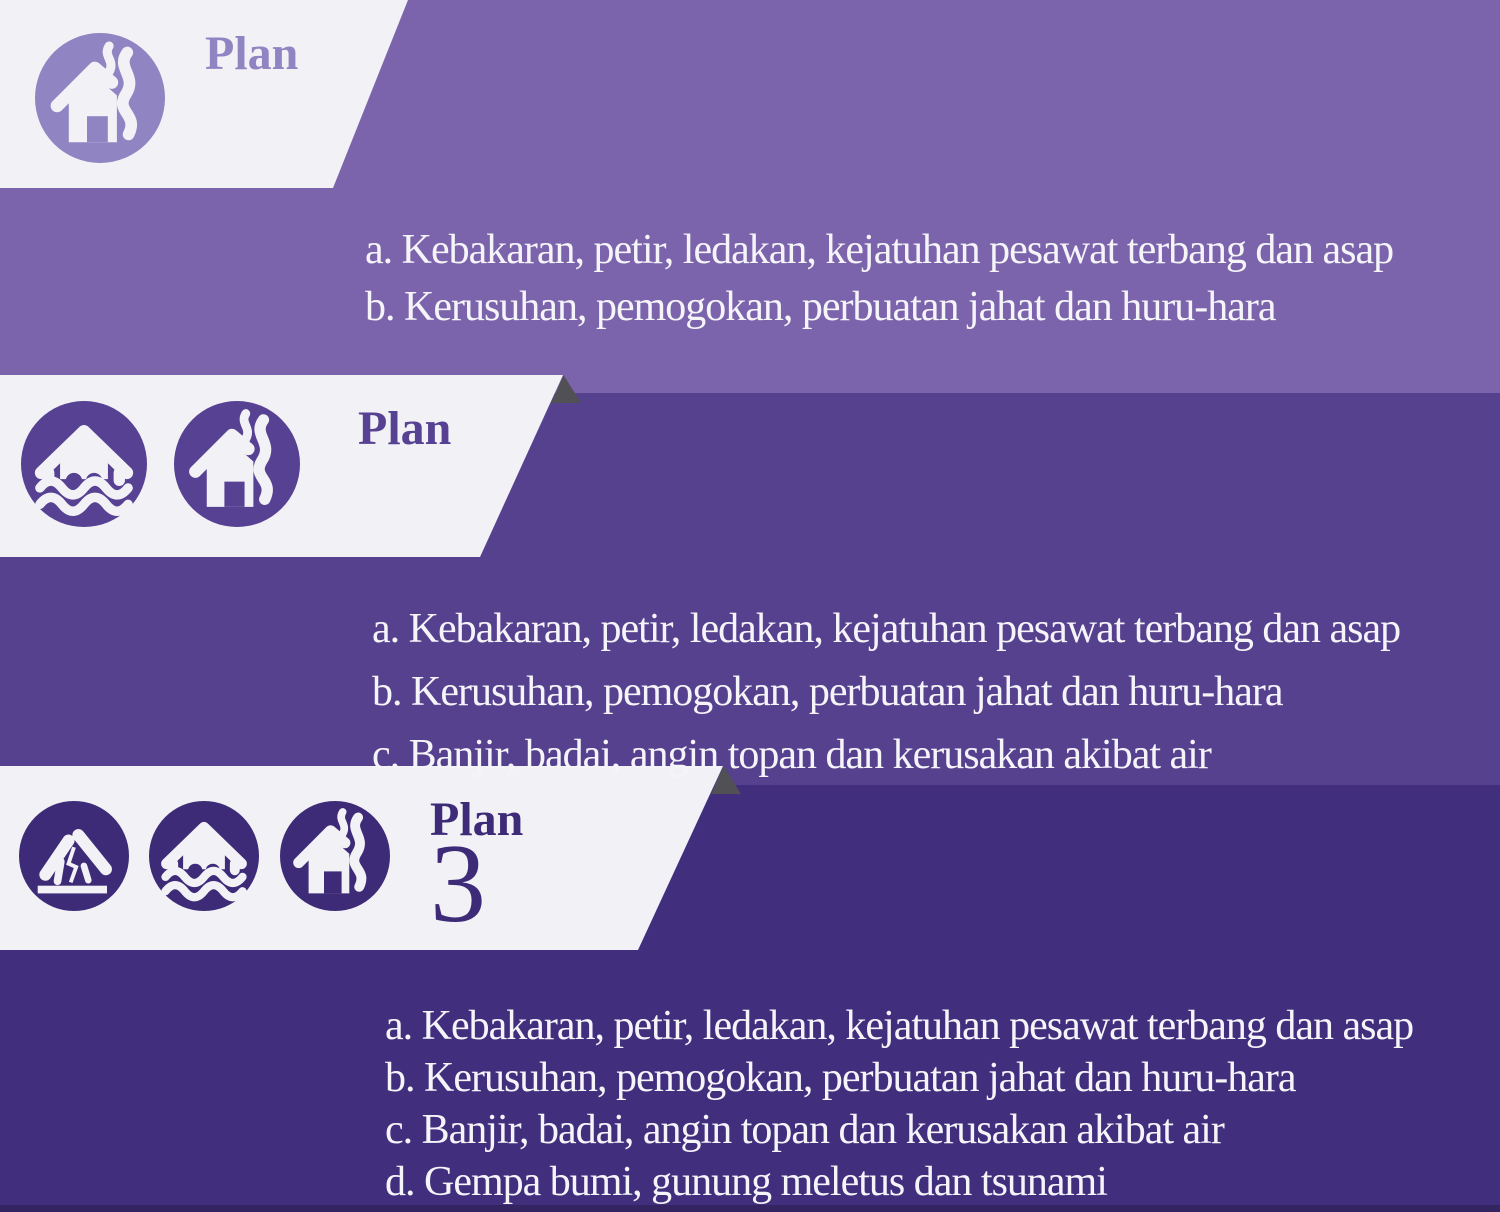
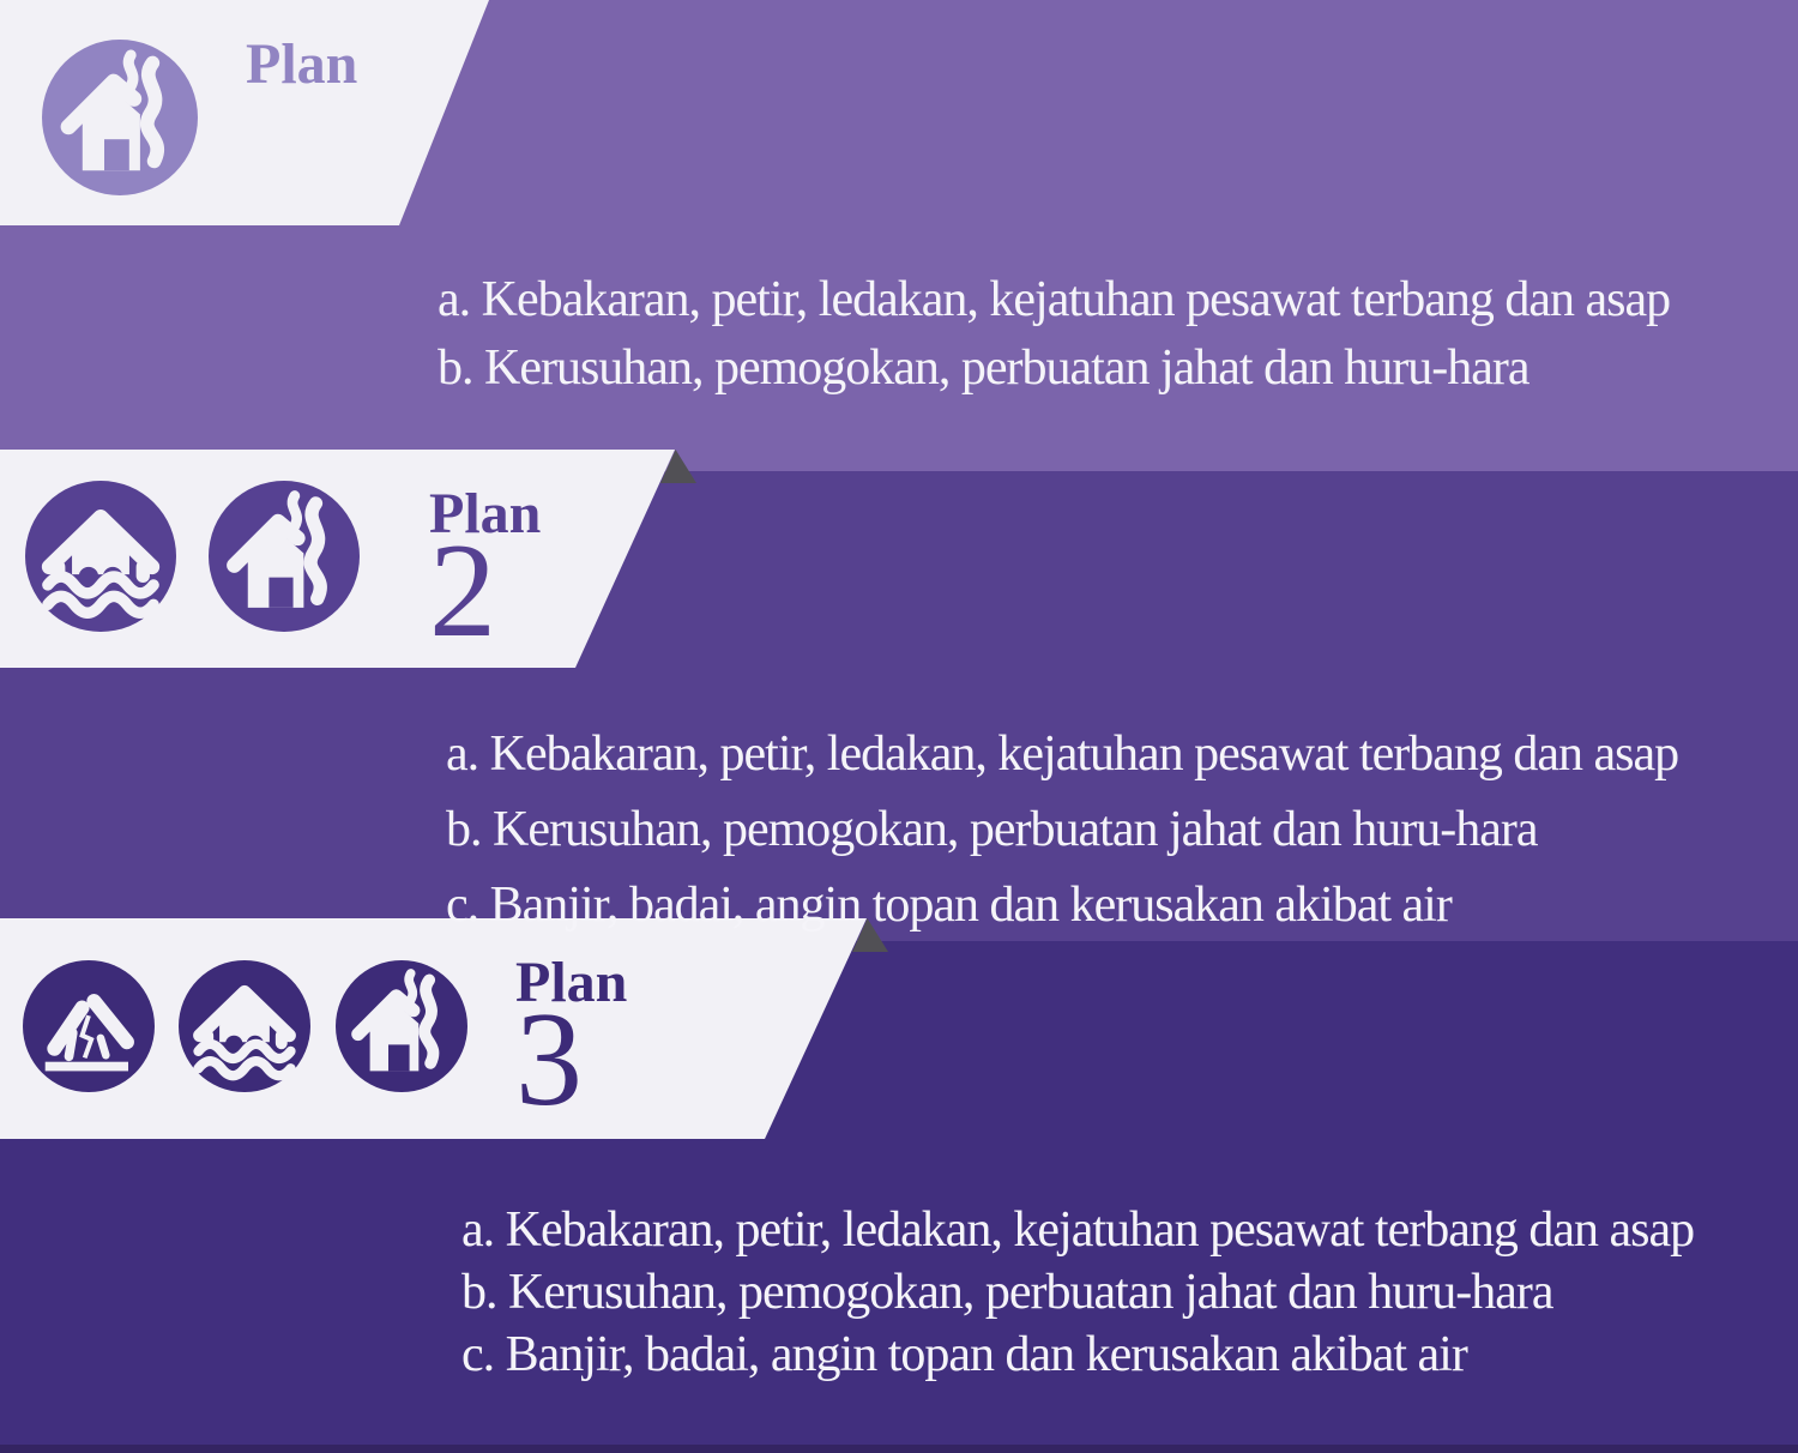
  Plan
  Plan
+ 2
  Plan
  3
  a. Kebakaran, petir, ledakan, kejatuhan pesawat terbang dan asap
  b. Kerusuhan, pemogokan, perbuatan jahat dan huru-hara
  a. Kebakaran, petir, ledakan, kejatuhan pesawat terbang dan asap
  b. Kerusuhan, pemogokan, perbuatan jahat dan huru-hara
  c. Banjir, badai, angin topan dan kerusakan akibat air
  a. Kebakaran, petir, ledakan, kejatuhan pesawat terbang dan asap
  b. Kerusuhan, pemogokan, perbuatan jahat dan huru-hara
  c. Banjir, badai, angin topan dan kerusakan akibat air
- d. Gempa bumi, gunung meletus dan tsunami
